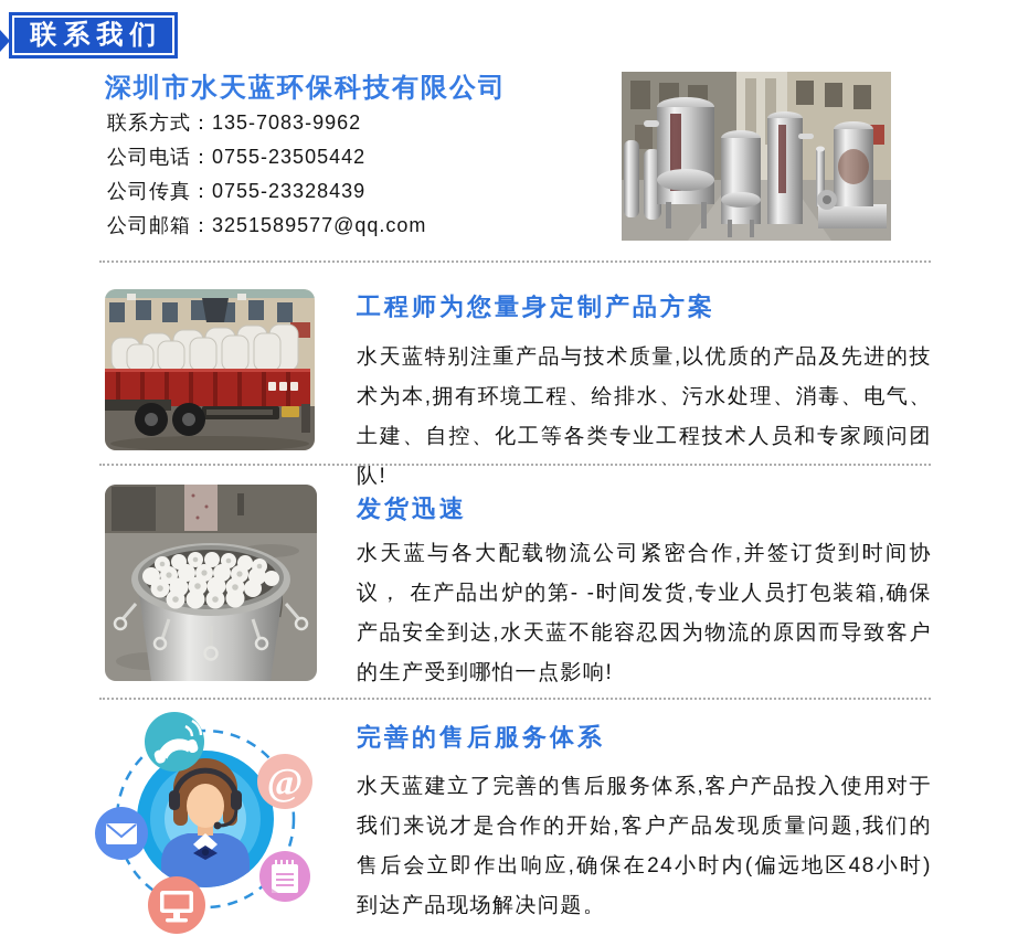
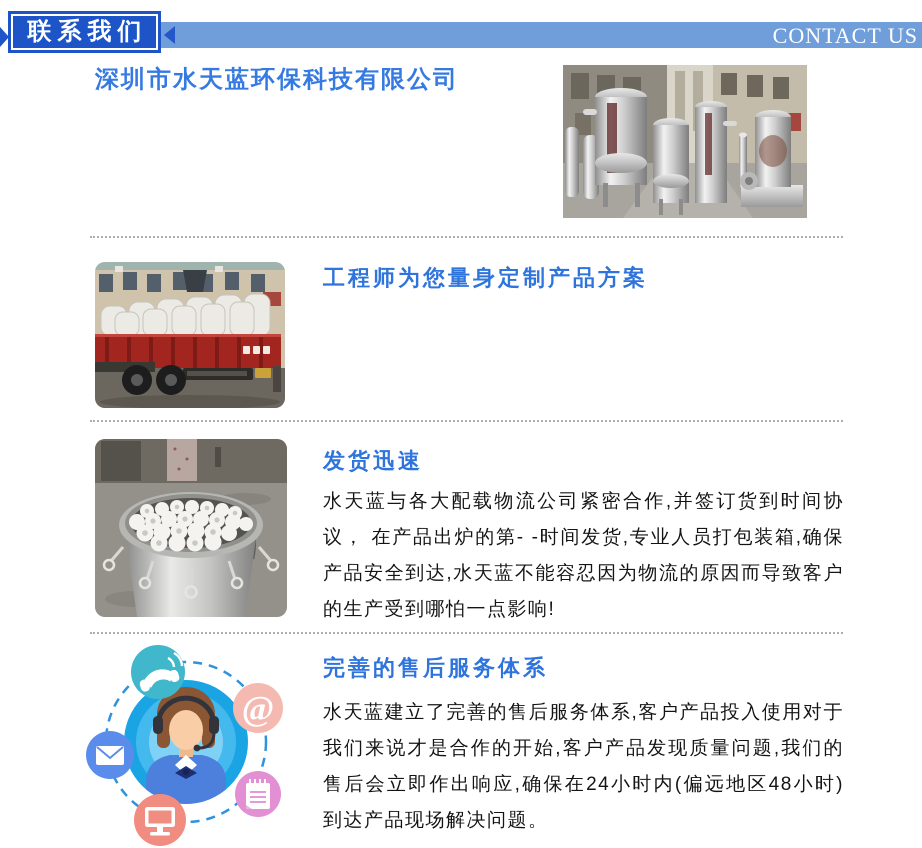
+ CONTACT US
  联系我们
  深圳市水天蓝环保科技有限公司
- 联系方式：135-7083-9962
- 公司电话：0755-23505442
- 公司传真：0755-23328439
- 公司邮箱：3251589577@qq.com
  工程师为您量身定制产品方案
- 水天蓝特别注重产品与技术质量,以优质的产品及先进的技术为本,拥有环境工程、给排水、污水处理、消毒、电气、土建、自控、化工等各类专业工程技术人员和专家顾问团队!
  发货迅速
  水天蓝与各大配载物流公司紧密合作,并签订货到时间协议， 在产品出炉的第- -时间发货,专业人员打包装箱,确保产品安全到达,水天蓝不能容忍因为物流的原因而导致客户的生产受到哪怕一点影响!
  @
  完善的售后服务体系
  水天蓝建立了完善的售后服务体系,客户产品投入使用对于我们来说才是合作的开始,客户产品发现质量问题,我们的售后会立即作出响应,确保在24小时内(偏远地区48小时)到达产品现场解决问题。
